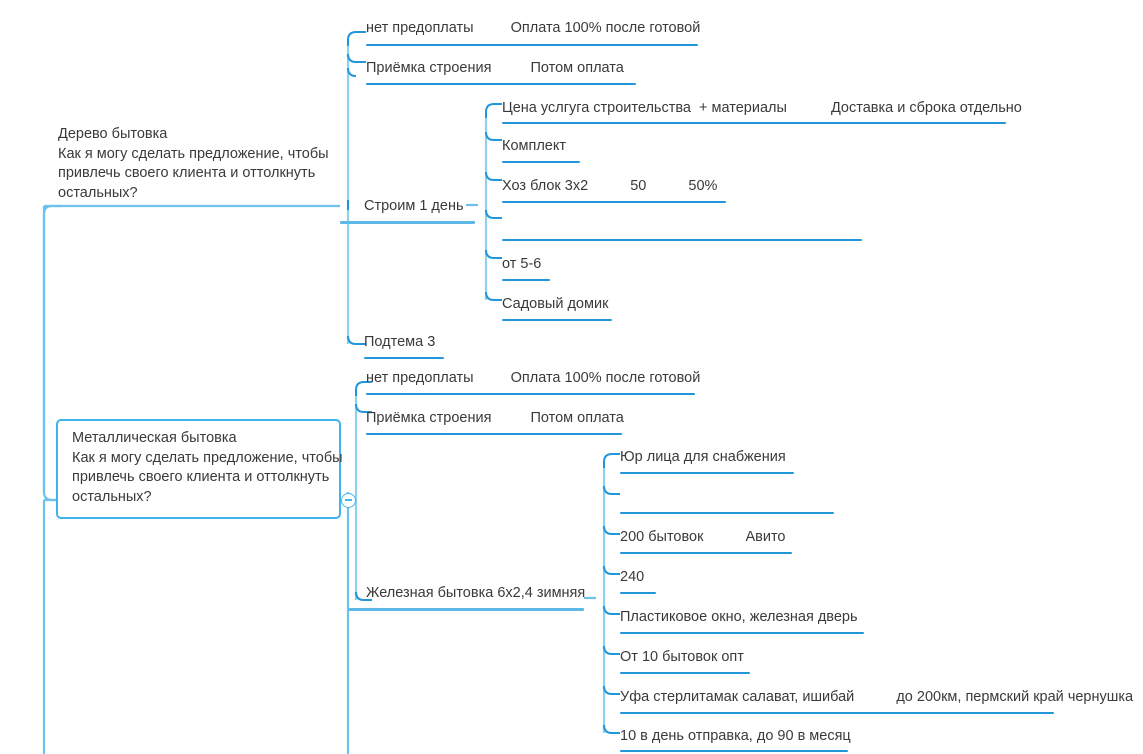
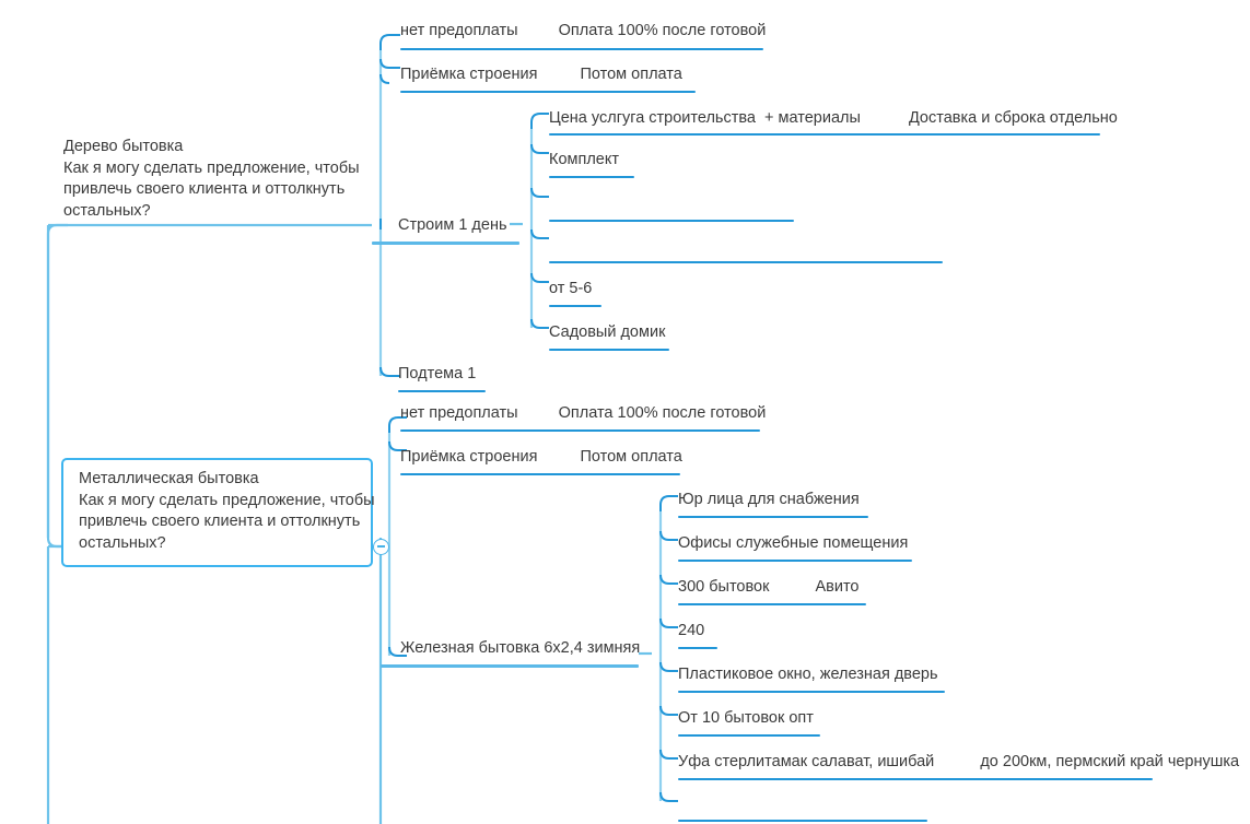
  Дерево бытовка
  Как я могу сделать предложение, чтобы
  привлечь своего клиента и оттолкнуть
  остальных?
  Металлическая бытовка
  Как я могу сделать предложение, чтобы
  привлечь своего клиента и оттолкнуть
  остальных?
  нет предоплаты Оплата 100% после готовой
  Приёмка строения Потом оплата
  Строим 1 день
- Подтема 3
+ Подтема 1
  Цена услгуга строительства + материалы Доставка и сброка отдельно
  Комплект
- Хоз блок 3х2 50 50%
  от 5-6
  Садовый домик
  нет предоплаты Оплата 100% после готовой
  Приёмка строения Потом оплата
  Железная бытовка 6х2,4 зимняя
  Юр лица для снабжения
+ Офисы служебные помещения
- 200 бытовок Авито
+ 300 бытовок Авито
  240
  Пластиковое окно, железная дверь
  От 10 бытовок опт
  Уфа стерлитамак салават, ишибай до 200км, пермский край чернушка
- 10 в день отправка, до 90 в месяц
